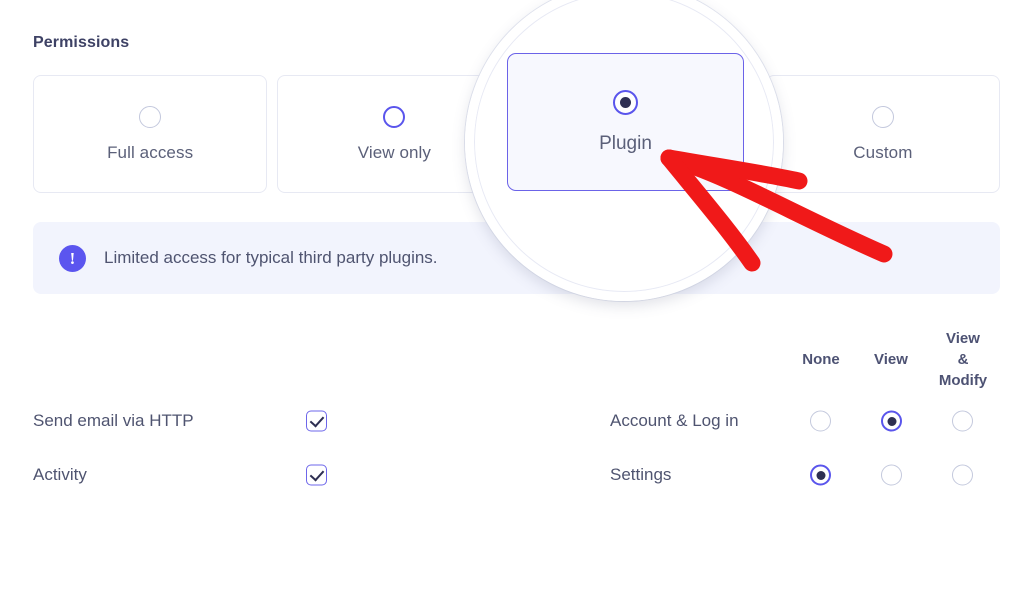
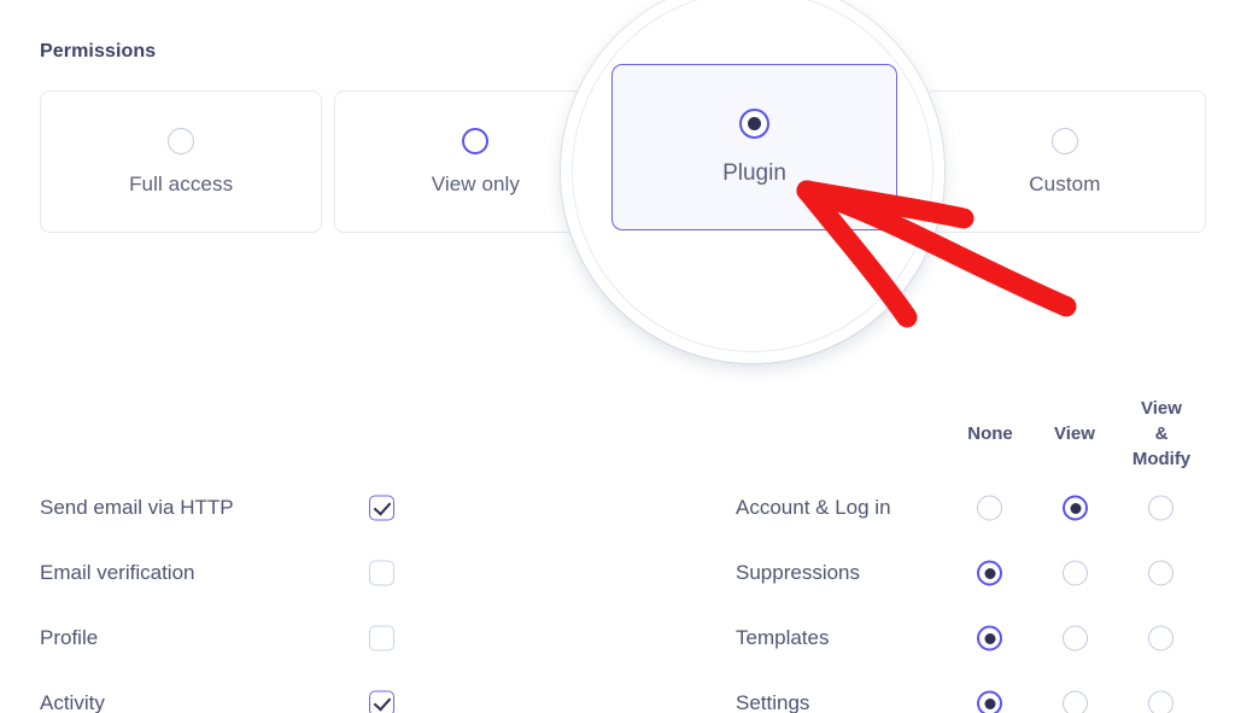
  Permissions
  Full access
  View only
  Custom
- !
- Limited access for typical third party plugins.
  None
  View
  View
  &
  Modify
  Send email via HTTP
  Account & Log in
+ Email verification
+ Suppressions
+ Profile
+ Templates
  Activity
  Settings
  Plugin
